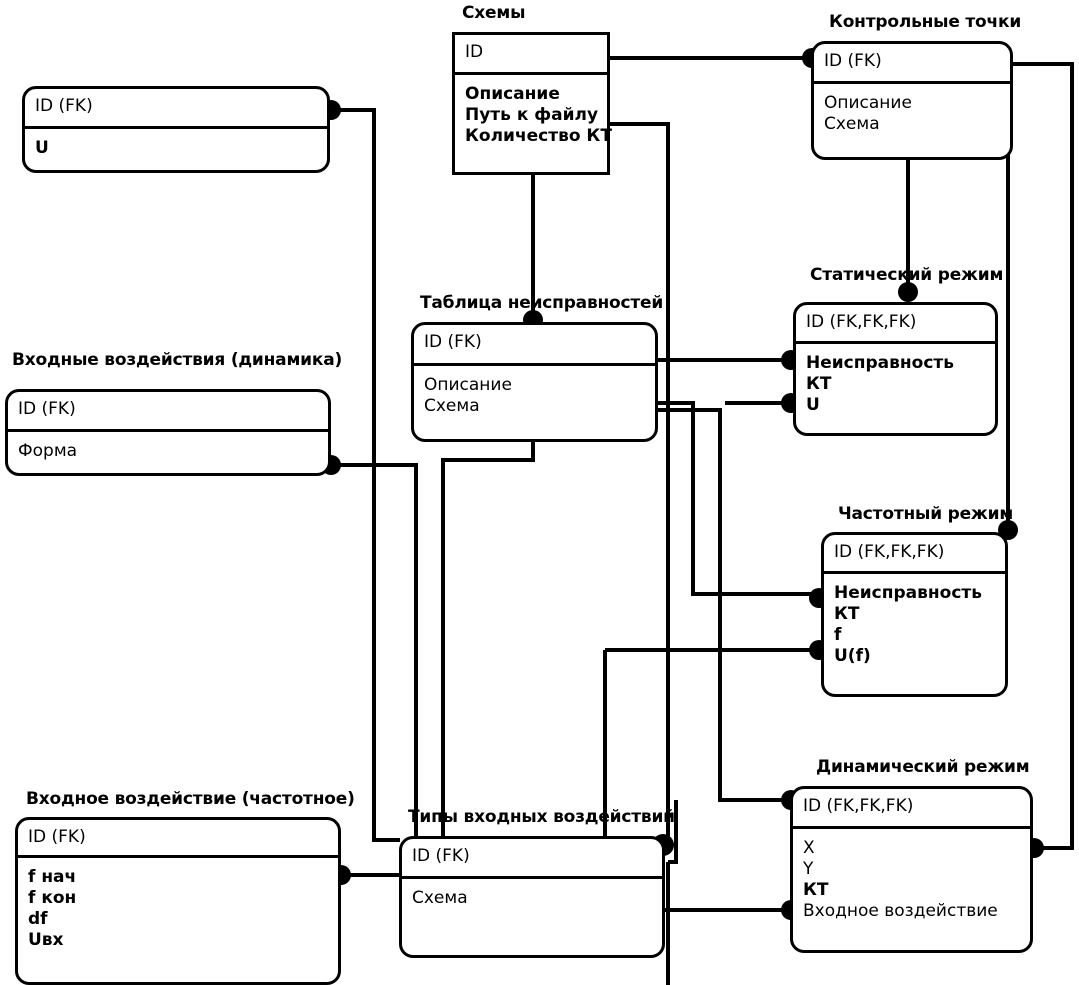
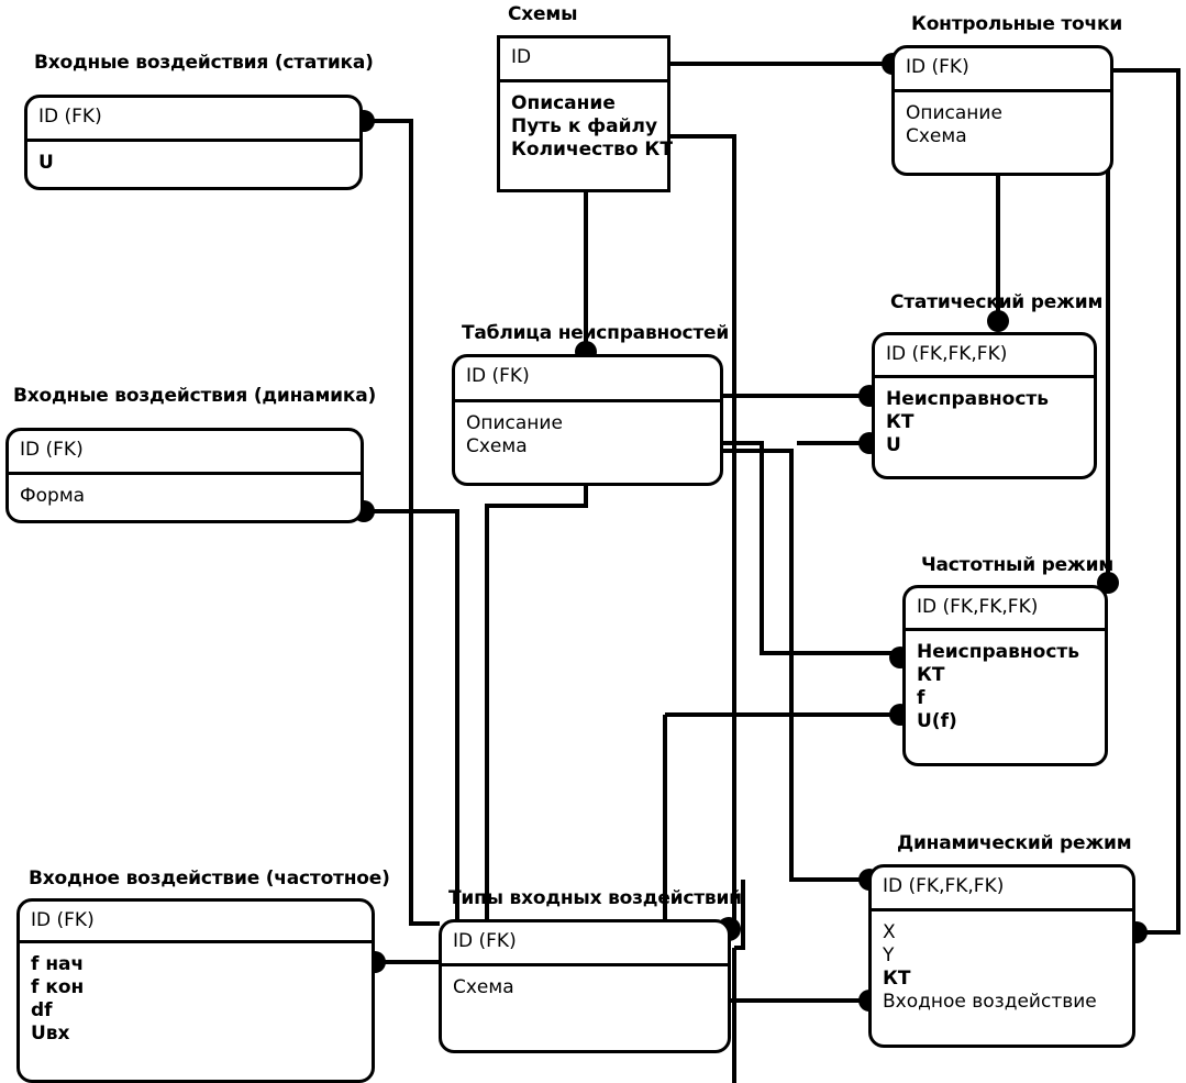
+ Входные воздействия (статика)
  ID (FK)
  U
  Схемы
  ID
  Описание
  Путь к файлу
  Количество КТ
  Контрольные точки
  ID (FK)
  Описание
  Схема
  Входные воздействия (динамика)
  ID (FK)
  Форма
  Таблица неисправностей
  ID (FK)
  Описание
  Схема
  Статический режим
  ID (FK,FK,FK)
  Неисправность
  КТ
  U
  Частотный режим
  ID (FK,FK,FK)
  Неисправность
  КТ
  f
  U(f)
  Входное воздействие (частотное)
  ID (FK)
  f нач
  f кон
  df
  Uвх
  Типы входных воздействий
  ID (FK)
  Схема
  Динамический режим
  ID (FK,FK,FK)
  X
  Y
  КТ
  Входное воздействие
